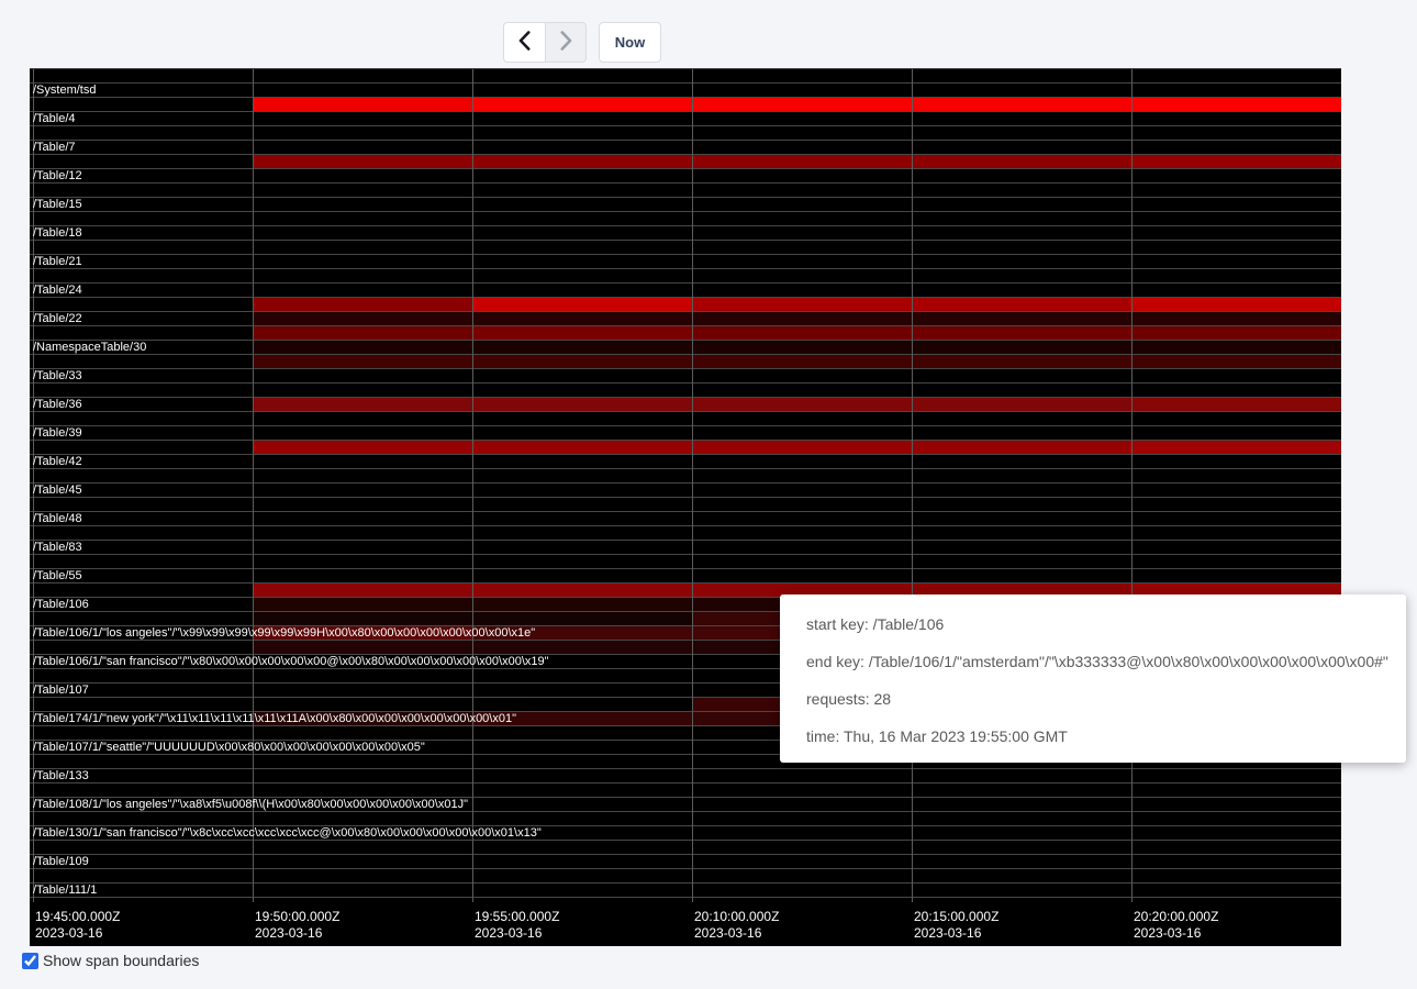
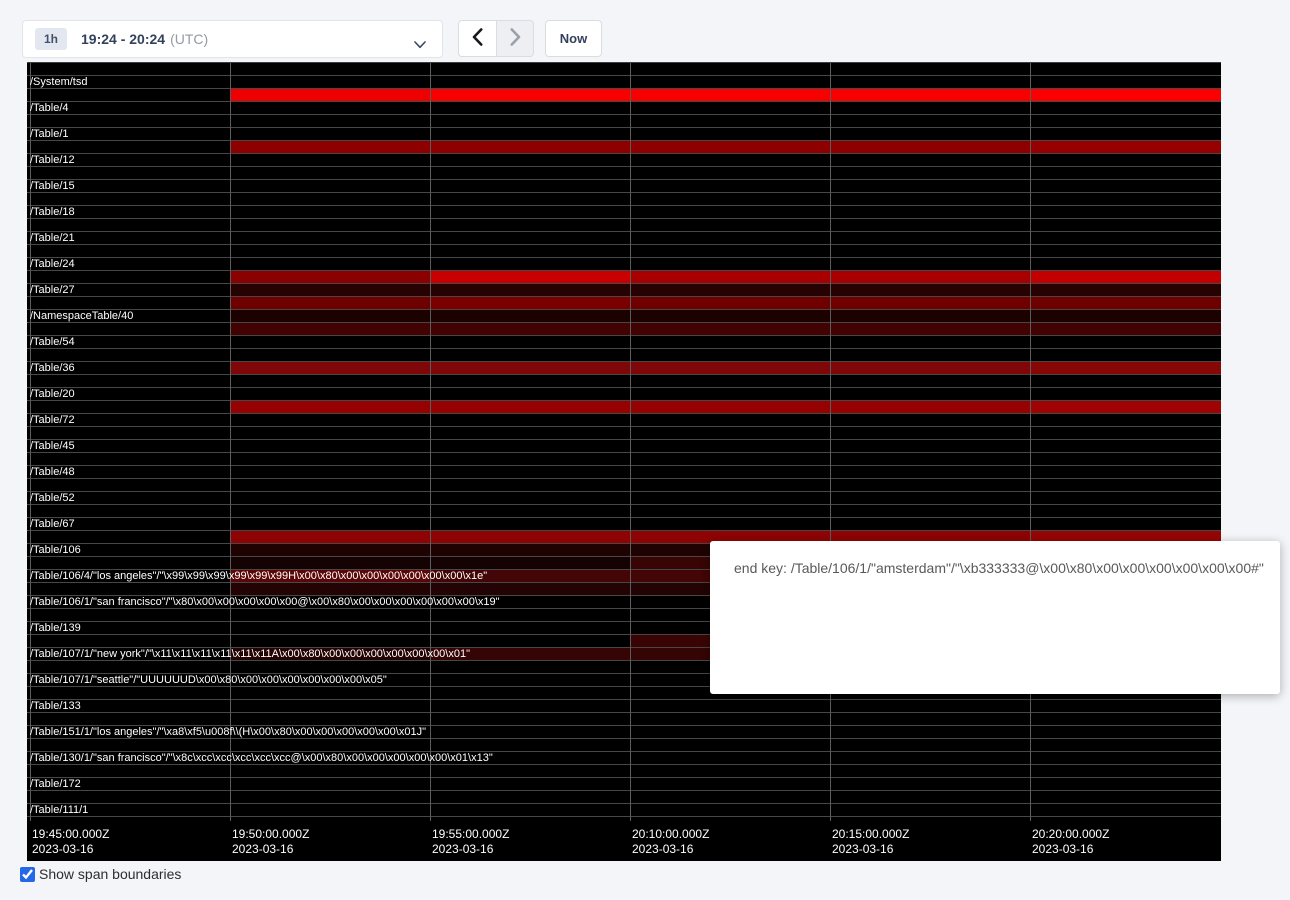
+ 1h
+ 19:24 - 20:24
+ (UTC)
  Now
  /System/tsd
  /Table/4
- /Table/7
+ /Table/1
  /Table/12
  /Table/15
  /Table/18
  /Table/21
  /Table/24
- /Table/22
+ /Table/27
- /NamespaceTable/30
+ /NamespaceTable/40
- /Table/33
+ /Table/54
  /Table/36
- /Table/39
+ /Table/20
- /Table/42
+ /Table/72
  /Table/45
  /Table/48
- /Table/83
+ /Table/52
- /Table/55
+ /Table/67
  /Table/106
- /Table/106/1/"los angeles"/"\x99\x99\x99\x99\x99\x99H\x00\x80\x00\x00\x00\x00\x00\x00\x1e"
+ /Table/106/4/"los angeles"/"\x99\x99\x99\x99\x99\x99H\x00\x80\x00\x00\x00\x00\x00\x00\x1e"
  /Table/106/1/"san francisco"/"\x80\x00\x00\x00\x00\x00@\x00\x80\x00\x00\x00\x00\x00\x00\x19"
- /Table/107
+ /Table/139
- /Table/174/1/"new york"/"\x11\x11\x11\x11\x11\x11A\x00\x80\x00\x00\x00\x00\x00\x00\x01"
+ /Table/107/1/"new york"/"\x11\x11\x11\x11\x11\x11A\x00\x80\x00\x00\x00\x00\x00\x00\x01"
  /Table/107/1/"seattle"/"UUUUUUD\x00\x80\x00\x00\x00\x00\x00\x00\x05"
  /Table/133
- /Table/108/1/"los angeles"/"\xa8\xf5\u008f\\(H\x00\x80\x00\x00\x00\x00\x00\x01J"
+ /Table/151/1/"los angeles"/"\xa8\xf5\u008f\\(H\x00\x80\x00\x00\x00\x00\x00\x01J"
  /Table/130/1/"san francisco"/"\x8c\xcc\xcc\xcc\xcc\xcc@\x00\x80\x00\x00\x00\x00\x00\x01\x13"
- /Table/109
+ /Table/172
  /Table/111/1
  19:45:00.000Z
  2023-03-16
  19:50:00.000Z
  2023-03-16
  19:55:00.000Z
  2023-03-16
  20:10:00.000Z
  2023-03-16
  20:15:00.000Z
  2023-03-16
  20:20:00.000Z
  2023-03-16
- start key: /Table/106
  end key: /Table/106/1/"amsterdam"/"\xb333333@\x00\x80\x00\x00\x00\x00\x00\x00#"
- requests: 28
- time: Thu, 16 Mar 2023 19:55:00 GMT
  Show span boundaries
